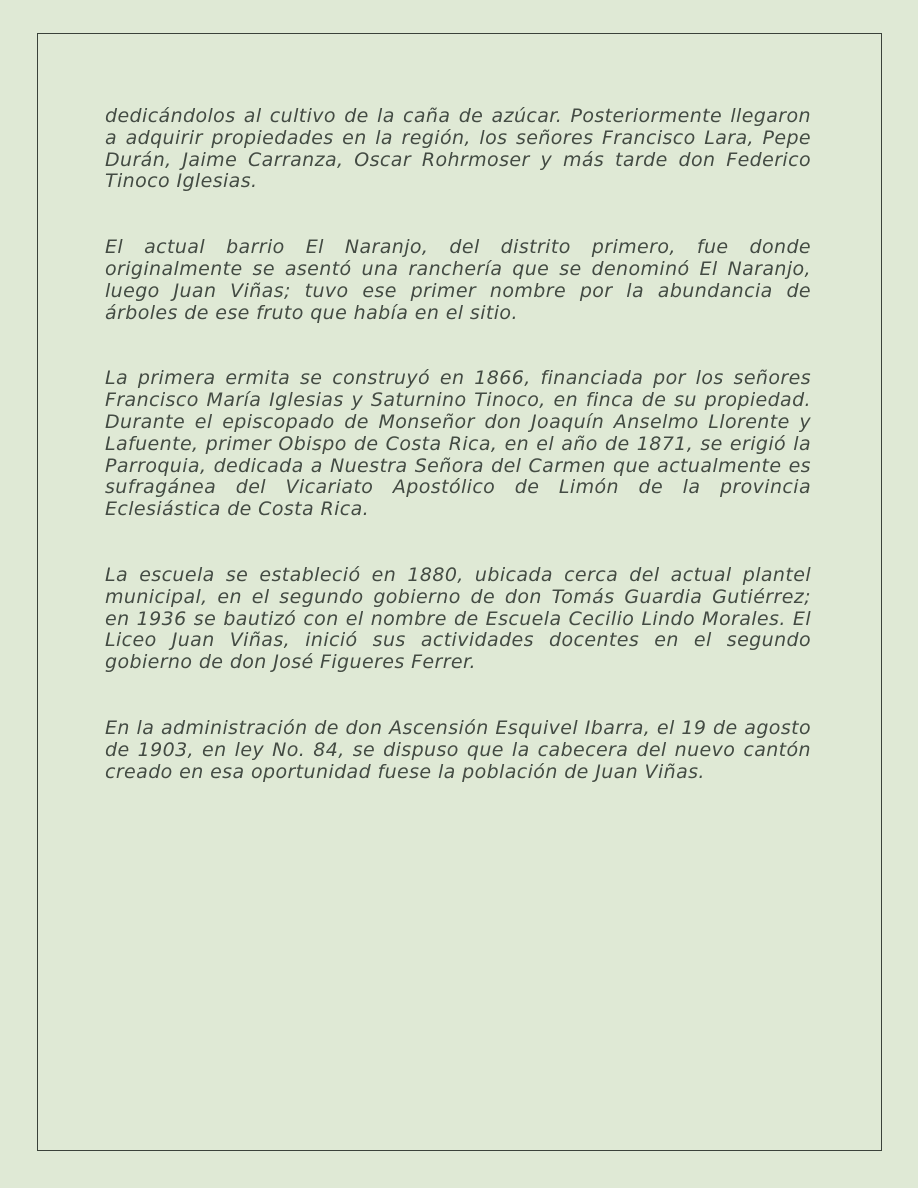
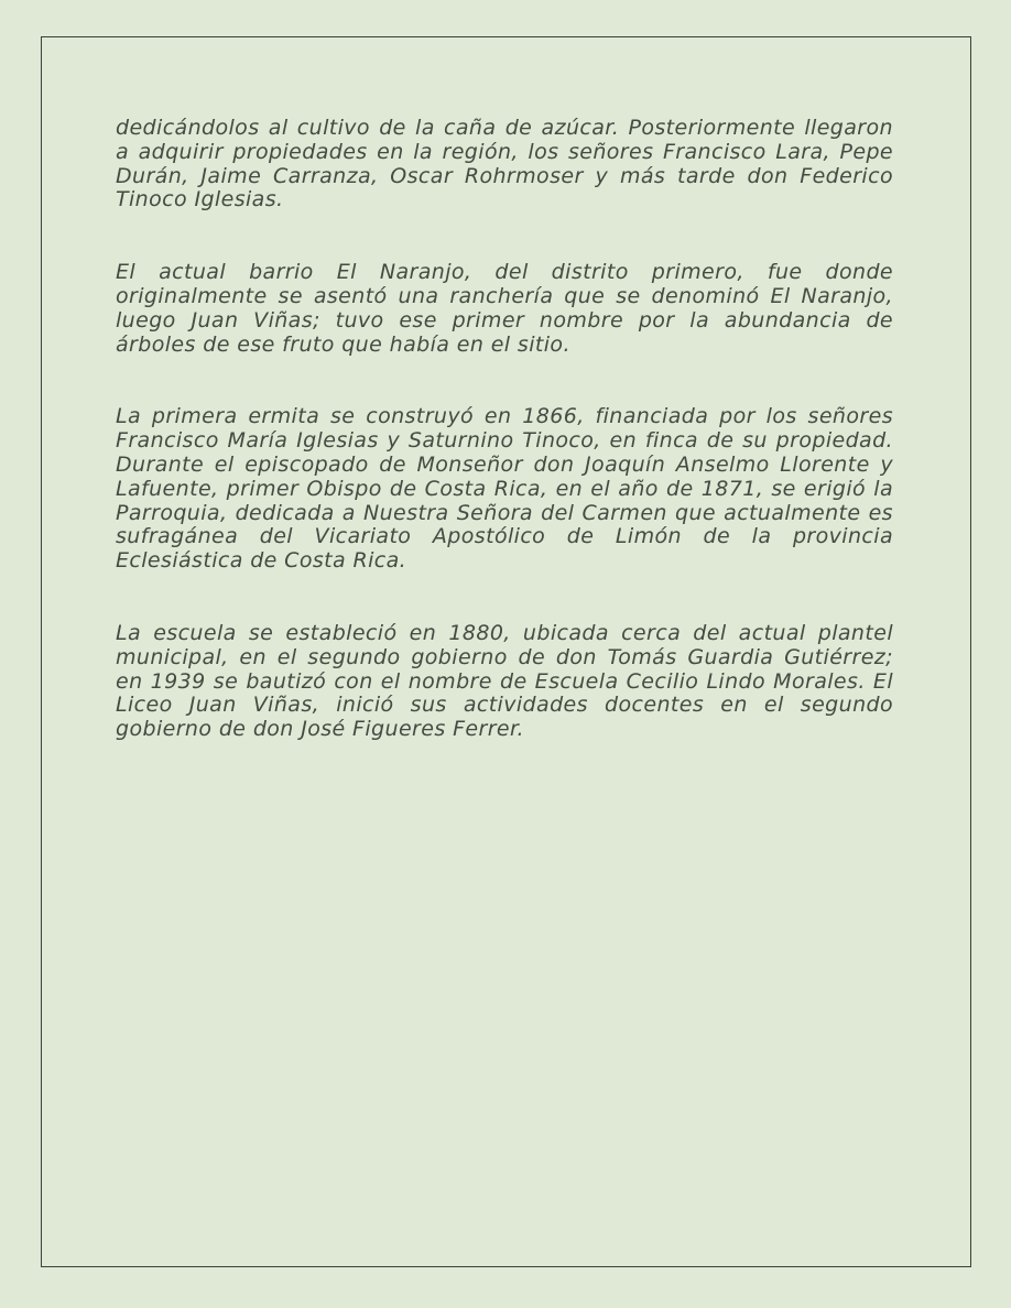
  dedicándolos al cultivo de la caña de azúcar. Posteriormente llegaron a adquirir propiedades en la región, los señores Francisco Lara, Pepe Durán, Jaime Carranza, Oscar Rohrmoser y más tarde don Federico Tinoco Iglesias.
  El actual barrio El Naranjo, del distrito primero, fue donde originalmente se asentó una ranchería que se denominó El Naranjo, luego Juan Viñas; tuvo ese primer nombre por la abundancia de árboles de ese fruto que había en el sitio.
  La primera ermita se construyó en 1866, financiada por los señores Francisco María Iglesias y Saturnino Tinoco, en finca de su propiedad. Durante el episcopado de Monseñor don Joaquín Anselmo Llorente y Lafuente, primer Obispo de Costa Rica, en el año de 1871, se erigió la Parroquia, dedicada a Nuestra Señora del Carmen que actualmente es sufragánea del Vicariato Apostólico de Limón de la provincia Eclesiástica de Costa Rica.
- La escuela se estableció en 1880, ubicada cerca del actual plantel municipal, en el segundo gobierno de don Tomás Guardia Gutiérrez; en 1936 se bautizó con el nombre de Escuela Cecilio Lindo Morales. El Liceo Juan Viñas, inició sus actividades docentes en el segundo gobierno de don José Figueres Ferrer.
+ La escuela se estableció en 1880, ubicada cerca del actual plantel municipal, en el segundo gobierno de don Tomás Guardia Gutiérrez; en 1939 se bautizó con el nombre de Escuela Cecilio Lindo Morales. El Liceo Juan Viñas, inició sus actividades docentes en el segundo gobierno de don José Figueres Ferrer.
- En la administración de don Ascensión Esquivel Ibarra, el 19 de agosto de 1903, en ley No. 84, se dispuso que la cabecera del nuevo cantón creado en esa oportunidad fuese la población de Juan Viñas.
